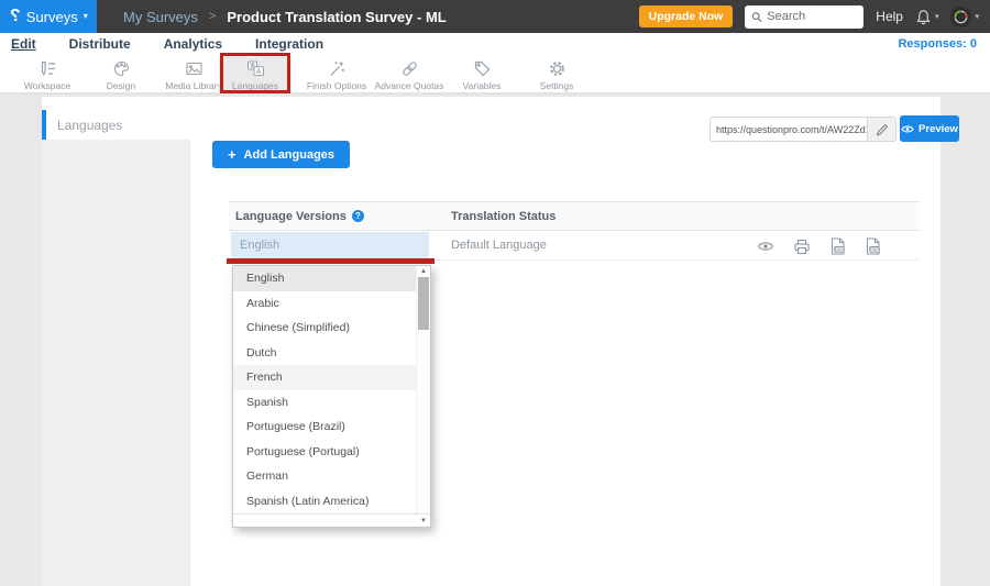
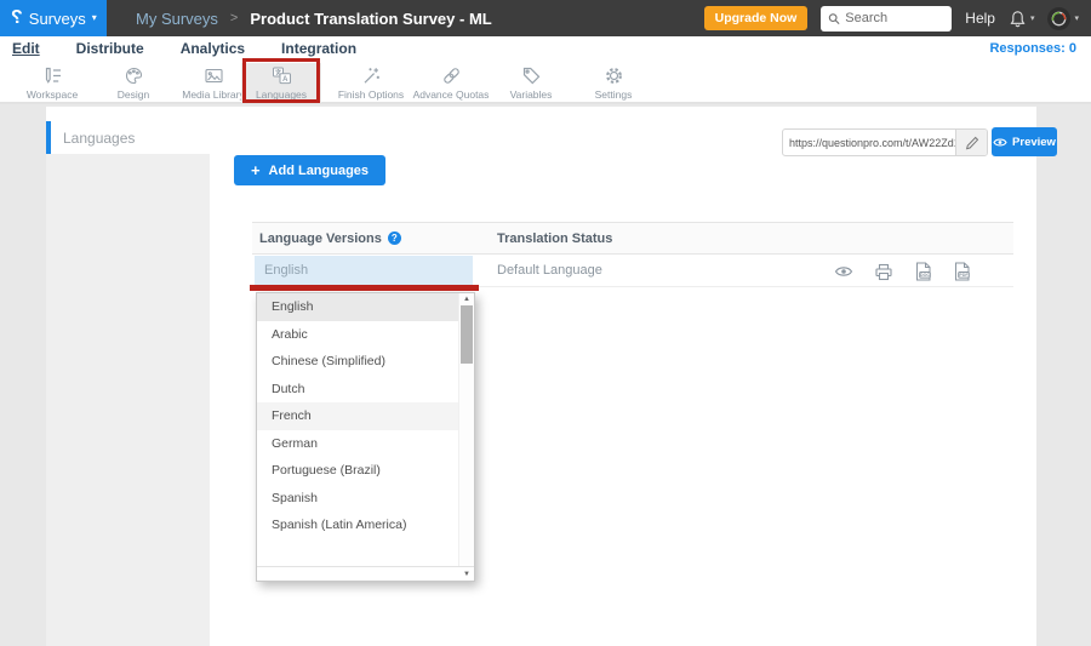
  Surveys
  ▾
  My Surveys
  >
  Product Translation Survey - ML
  Upgrade Now
  Search
  Help
  Edit
  Distribute
  Analytics
  Integration
  Responses: 0
  Workspace
  Design
  Media Librar
  Languages
  Finish Options
  Advance Quotas
  Variables
  Settings
  https://questionpro.com/t/AW22Zd
  Preview
  Languages
  +
  Add Languages
  Language Versions
  ?
  Translation Status
  English
  Default Language
  English
  Arabic
  Chinese (Simplified)
  Dutch
  French
- Spanish
+ German
  Portuguese (Brazil)
- Portuguese (Portugal)
- German
+ Spanish
  Spanish (Latin America)
